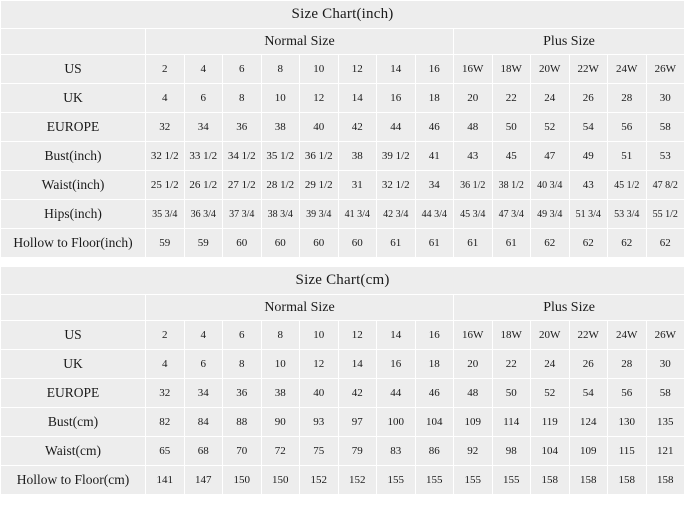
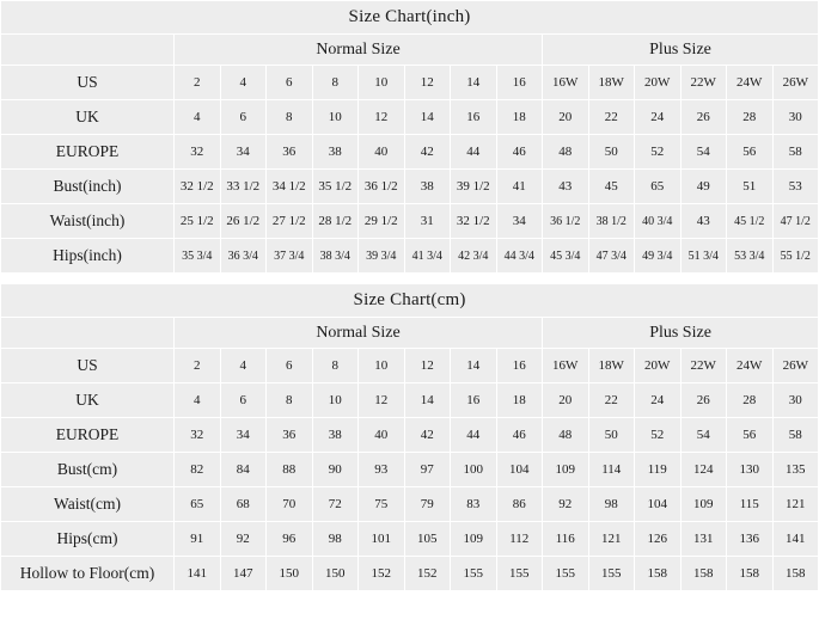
  Size Chart(inch)
  	Normal Size	Plus Size
  US	2	4	6	8	10	12	14	16	16W	18W	20W	22W	24W	26W
  UK	4	6	8	10	12	14	16	18	20	22	24	26	28	30
  EUROPE	32	34	36	38	40	42	44	46	48	50	52	54	56	58
- Bust(inch)	32 1/2	33 1/2	34 1/2	35 1/2	36 1/2	38	39 1/2	41	43	45	47	49	51	53
+ Bust(inch)	32 1/2	33 1/2	34 1/2	35 1/2	36 1/2	38	39 1/2	41	43	45	65	49	51	53
- Waist(inch)	25 1/2	26 1/2	27 1/2	28 1/2	29 1/2	31	32 1/2	34	36 1/2	38 1/2	40 3/4	43	45 1/2	47 8/2
+ Waist(inch)	25 1/2	26 1/2	27 1/2	28 1/2	29 1/2	31	32 1/2	34	36 1/2	38 1/2	40 3/4	43	45 1/2	47 1/2
  Hips(inch)	35 3/4	36 3/4	37 3/4	38 3/4	39 3/4	41 3/4	42 3/4	44 3/4	45 3/4	47 3/4	49 3/4	51 3/4	53 3/4	55 1/2
- Hollow to Floor(inch)	59	59	60	60	60	60	61	61	61	61	62	62	62	62
  Size Chart(cm)
  	Normal Size	Plus Size
  US	2	4	6	8	10	12	14	16	16W	18W	20W	22W	24W	26W
  UK	4	6	8	10	12	14	16	18	20	22	24	26	28	30
  EUROPE	32	34	36	38	40	42	44	46	48	50	52	54	56	58
  Bust(cm)	82	84	88	90	93	97	100	104	109	114	119	124	130	135
  Waist(cm)	65	68	70	72	75	79	83	86	92	98	104	109	115	121
+ Hips(cm)	91	92	96	98	101	105	109	112	116	121	126	131	136	141
  Hollow to Floor(cm)	141	147	150	150	152	152	155	155	155	155	158	158	158	158
